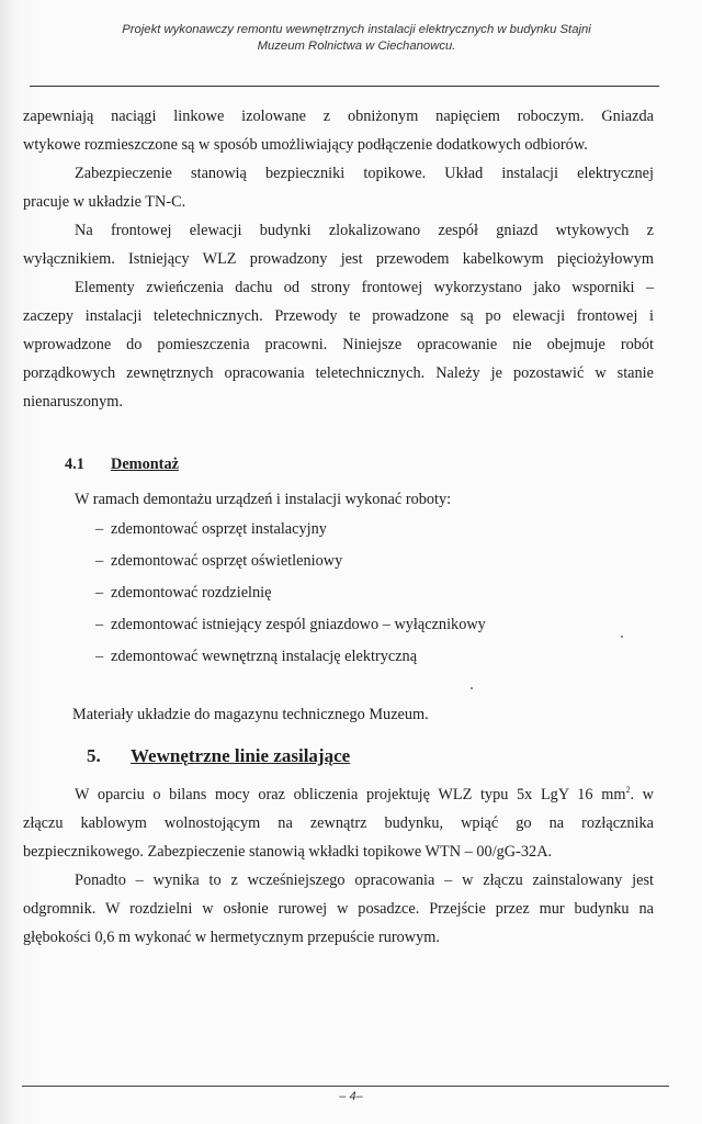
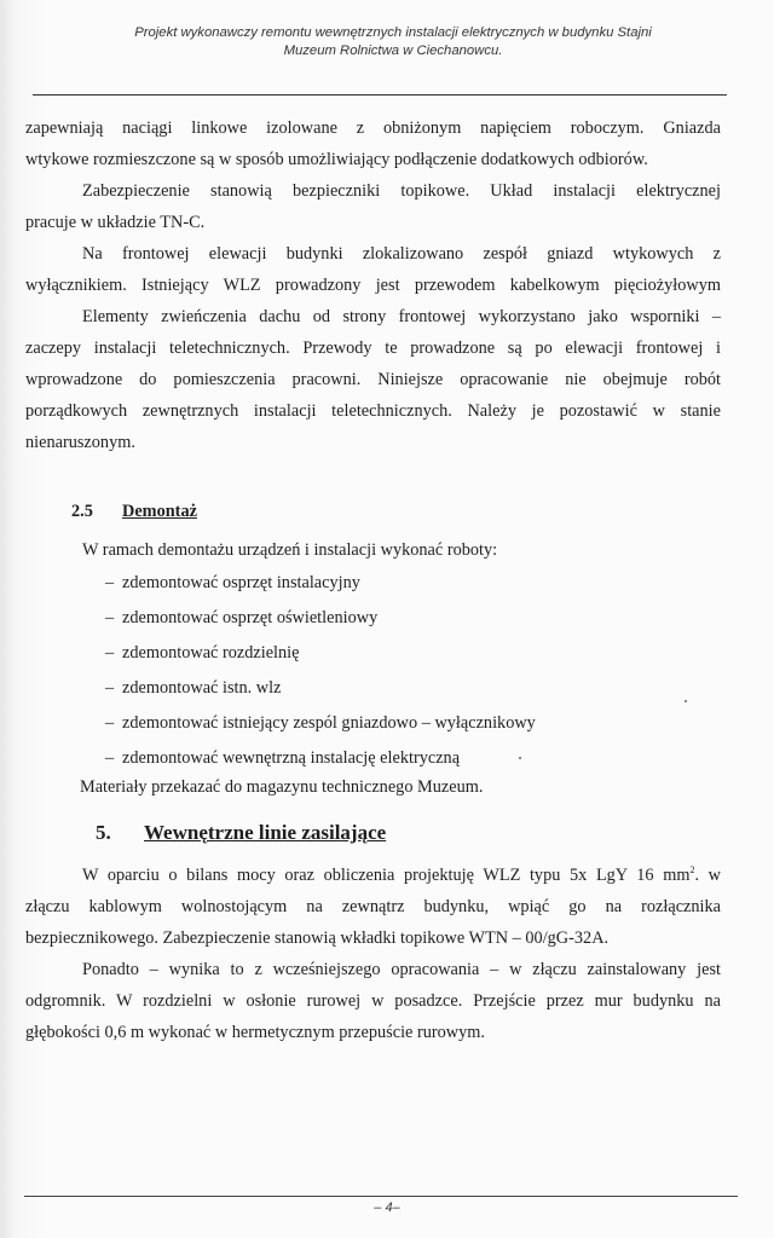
  Projekt wykonawczy remontu wewnętrznych instalacji elektrycznych w budynku Stajni
  Muzeum Rolnictwa w Ciechanowcu.
  zapewniają naciągi linkowe izolowane z obniżonym napięciem roboczym. Gniazda
  wtykowe rozmieszczone są w sposób umożliwiający podłączenie dodatkowych odbiorów.
  Zabezpieczenie stanowią bezpieczniki topikowe. Układ instalacji elektrycznej
  pracuje w układzie TN-C.
  Na frontowej elewacji budynki zlokalizowano zespół gniazd wtykowych z
  wyłącznikiem. Istniejący WLZ prowadzony jest przewodem kabelkowym pięciożyłowym
  Elementy zwieńczenia dachu od strony frontowej wykorzystano jako wsporniki –
  zaczepy instalacji teletechnicznych. Przewody te prowadzone są po elewacji frontowej i
  wprowadzone do pomieszczenia pracowni. Niniejsze opracowanie nie obejmuje robót
- porządkowych zewnętrznych opracowania teletechnicznych. Należy je pozostawić w stanie
+ porządkowych zewnętrznych instalacji teletechnicznych. Należy je pozostawić w stanie
  nienaruszonym.
- 4.1 Demontaż
+ 2.5 Demontaż
  W ramach demontażu urządzeń i instalacji wykonać roboty:
  – zdemontować osprzęt instalacyjny
  – zdemontować osprzęt oświetleniowy
  – zdemontować rozdzielnię
+ – zdemontować istn. wlz
  – zdemontować istniejący zespól gniazdowo – wyłącznikowy
  – zdemontować wewnętrzną instalację elektryczną
- Materiały układzie do magazynu technicznego Muzeum.
+ Materiały przekazać do magazynu technicznego Muzeum.
  5. Wewnętrzne linie zasilające
  W oparciu o bilans mocy oraz obliczenia projektuję WLZ typu 5x LgY 16 mm2. w
  złączu kablowym wolnostojącym na zewnątrz budynku, wpiąć go na rozłącznika
  bezpiecznikowego. Zabezpieczenie stanowią wkładki topikowe WTN – 00/gG-32A.
  Ponadto – wynika to z wcześniejszego opracowania – w złączu zainstalowany jest
  odgromnik. W rozdzielni w osłonie rurowej w posadzce. Przejście przez mur budynku na
  głębokości 0,6 m wykonać w hermetycznym przepuście rurowym.
  – 4–
